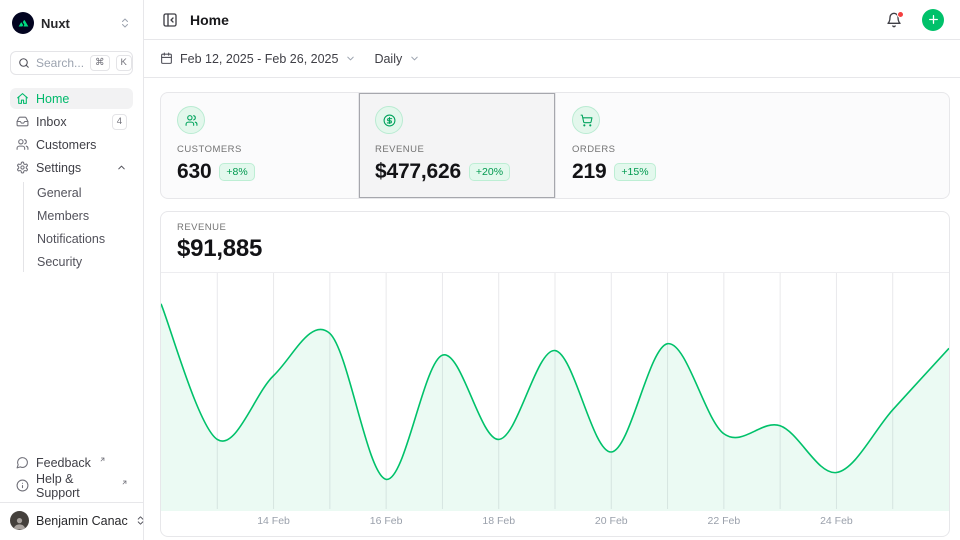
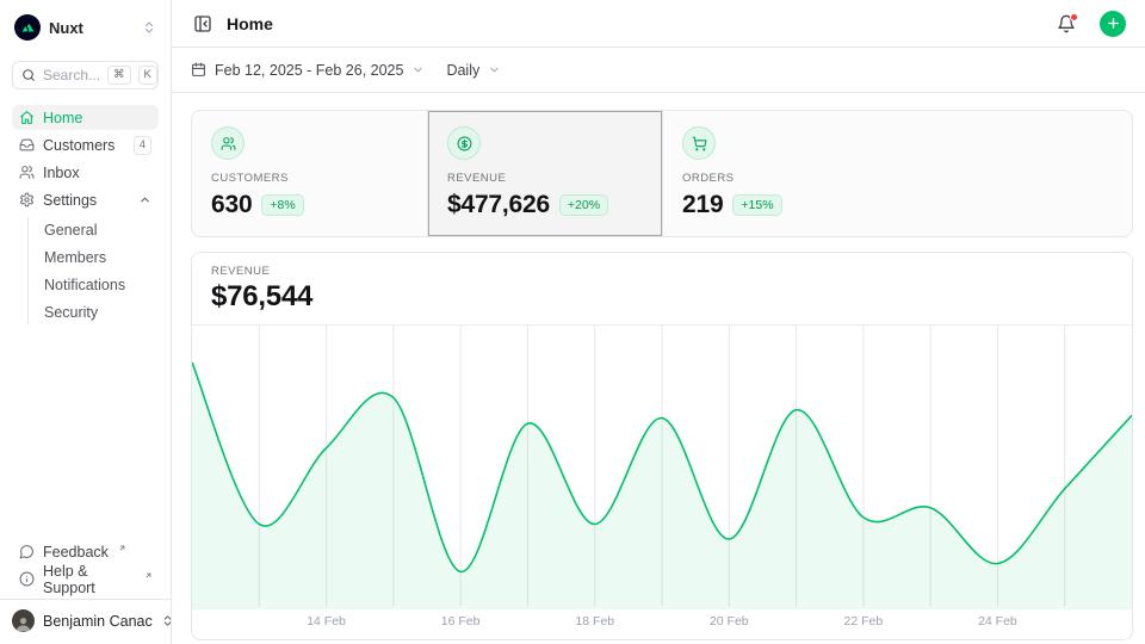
  Nuxt
  Search...
  ⌘
  K
  Home
- Inbox
+ Customers
  4
- Customers
+ Inbox
  Settings
  General
  Members
  Notifications
  Security
  Feedback
  Help & Support
  Benjamin Canac
  Home
  Feb 12, 2025 - Feb 26, 2025
  Daily
  CUSTOMERS
  630
  +8%
  REVENUE
  $477,626
  +20%
  ORDERS
  219
  +15%
  REVENUE
- $91,885
+ $76,544
  14 Feb
  16 Feb
  18 Feb
  20 Feb
  22 Feb
  24 Feb
